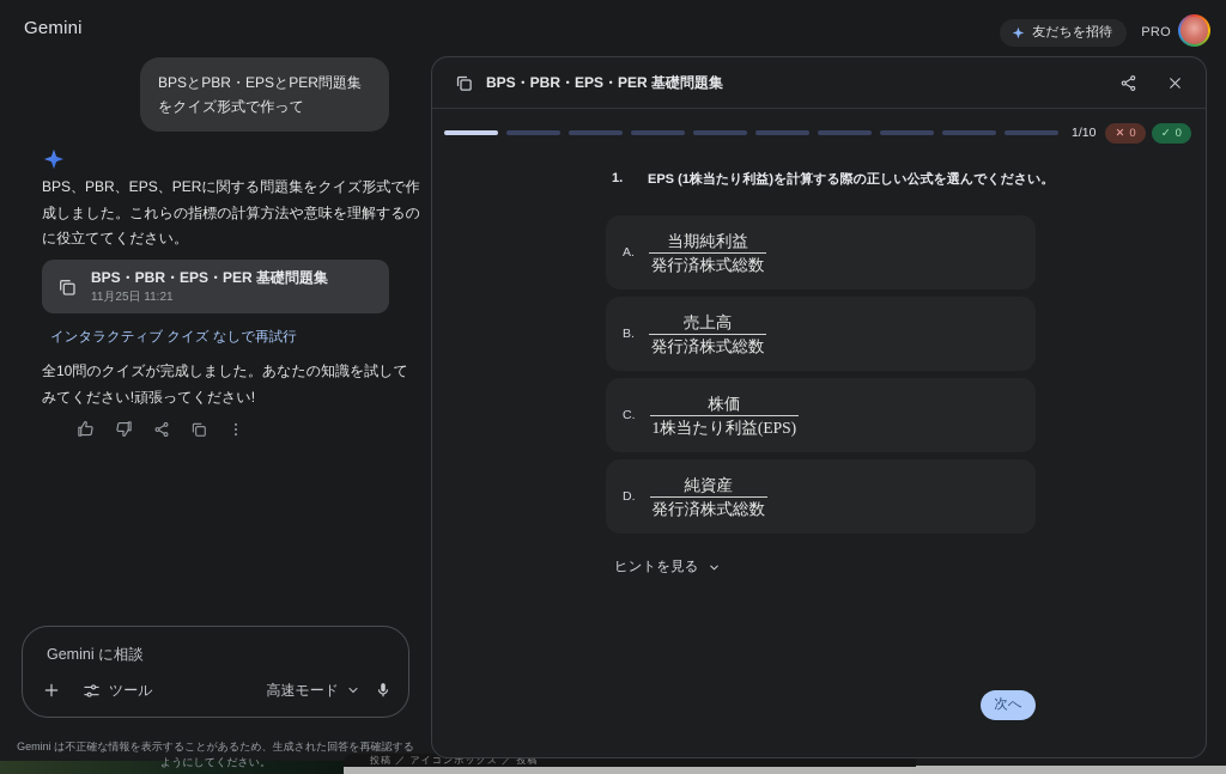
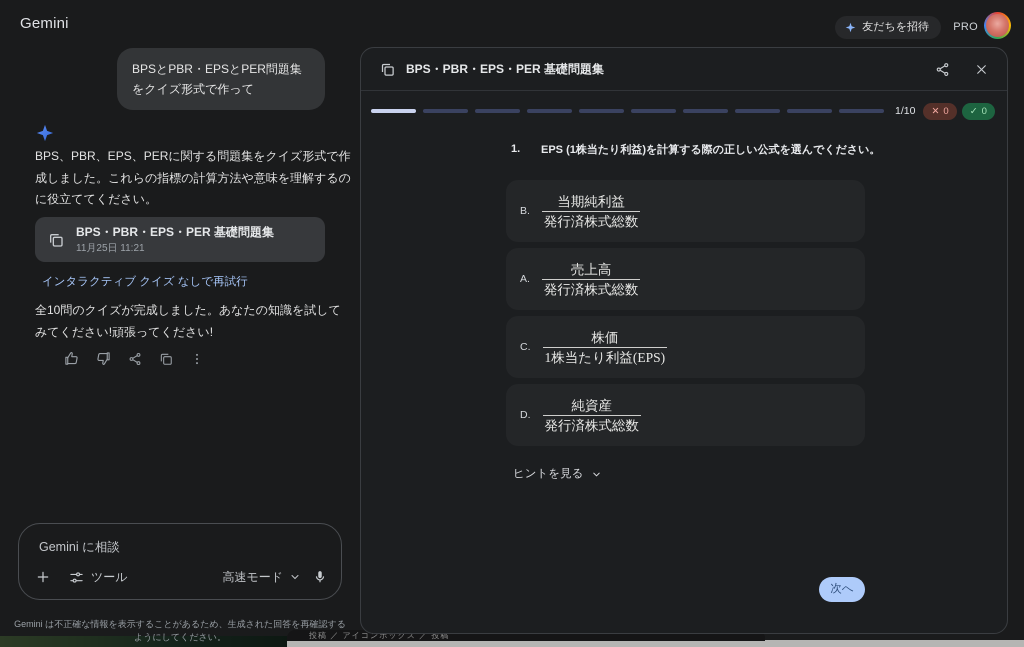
  投稿 ／ アイコンボックス ／ 投稿
  Gemini
  友だちを招待
  PRO
  BPSとPBR・EPSとPER問題集をクイズ形式で作って
  BPS、PBR、EPS、PERに関する問題集をクイズ形式で作成しました。これらの指標の計算方法や意味を理解するのに役立ててください。
  BPS・PBR・EPS・PER 基礎問題集
  11月25日 11:21
  インタラクティブ クイズ なしで再試行
  全10問のクイズが完成しました。あなたの知識を試してみてください!頑張ってください!
  Gemini に相談
  ツール
  高速モード
  Gemini は不正確な情報を表示することがあるため、生成された回答を再確認するようにしてください。
  BPS・PBR・EPS・PER 基礎問題集
  1/10
  ✕
  0
  ✓
  0
  1.
  EPS (1株当たり利益)を計算する際の正しい公式を選んでください。
- A.
+ B.
  当期純利益
  発行済株式総数
- B.
+ A.
  売上高
  発行済株式総数
  C.
  株価
  1株当たり利益(EPS)
  D.
  純資産
  発行済株式総数
  ヒントを見る
  次へ
